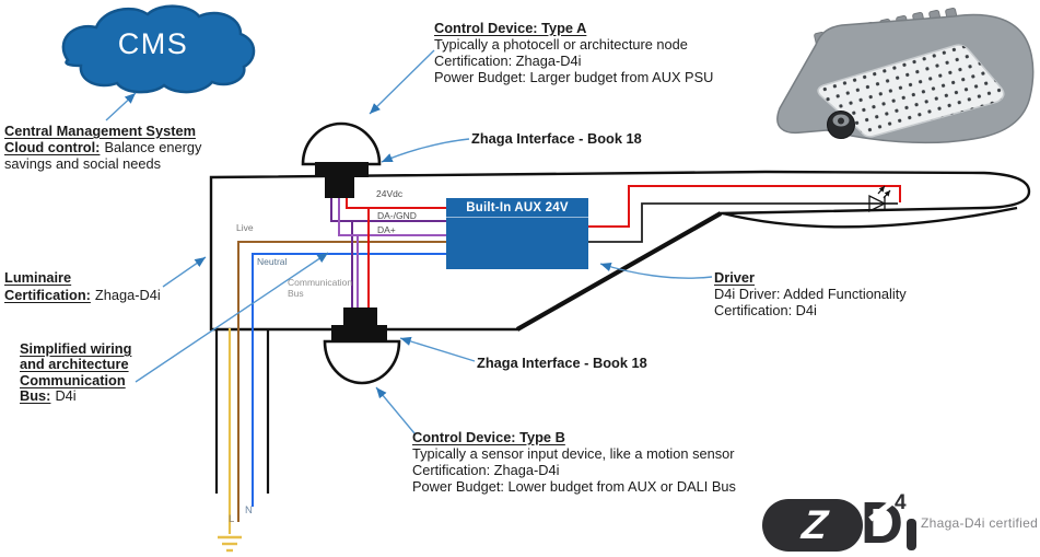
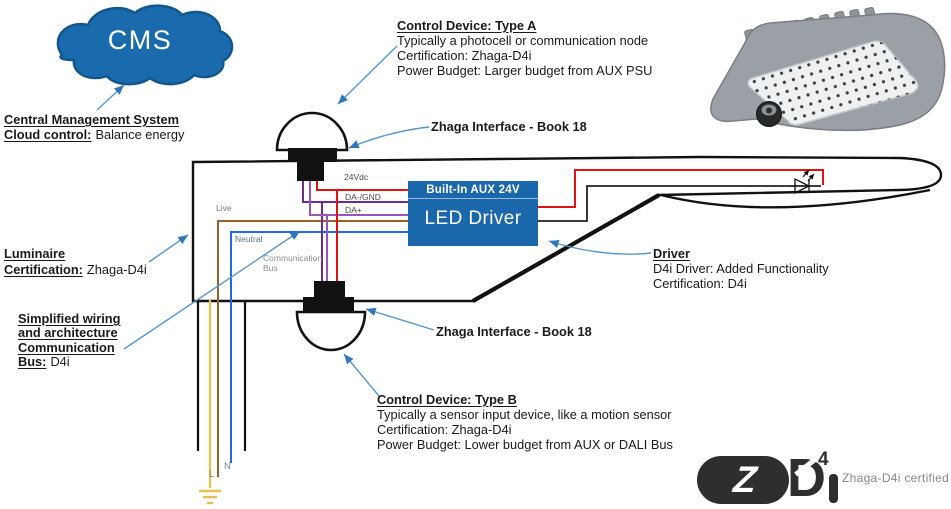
  CMS
  Central Management System
  Cloud control: Balance energy
- savings and social needs
  Control Device: Type A
- Typically a photocell or architecture node
+ Typically a photocell or communication node
  Certification: Zhaga-D4i
  Power Budget: Larger budget from AUX PSU
  Zhaga Interface - Book 18
  Zhaga Interface - Book 18
  Luminaire
  Certification: Zhaga-D4i
  Simplified wiring
  and architecture
  Communication
  Bus: D4i
  Driver
  D4i Driver: Added Functionality
  Certification: D4i
  Control Device: Type B
  Typically a sensor input device, like a motion sensor
  Certification: Zhaga-D4i
  Power Budget: Lower budget from AUX or DALI Bus
  Built-In AUX 24V
+ LED Driver
  24Vdc
  DA-/GND
  DA+
  Live
  Neutral
  Communication
  Bus
  L
  N
  D
  4
  Zhaga-D4i certified
